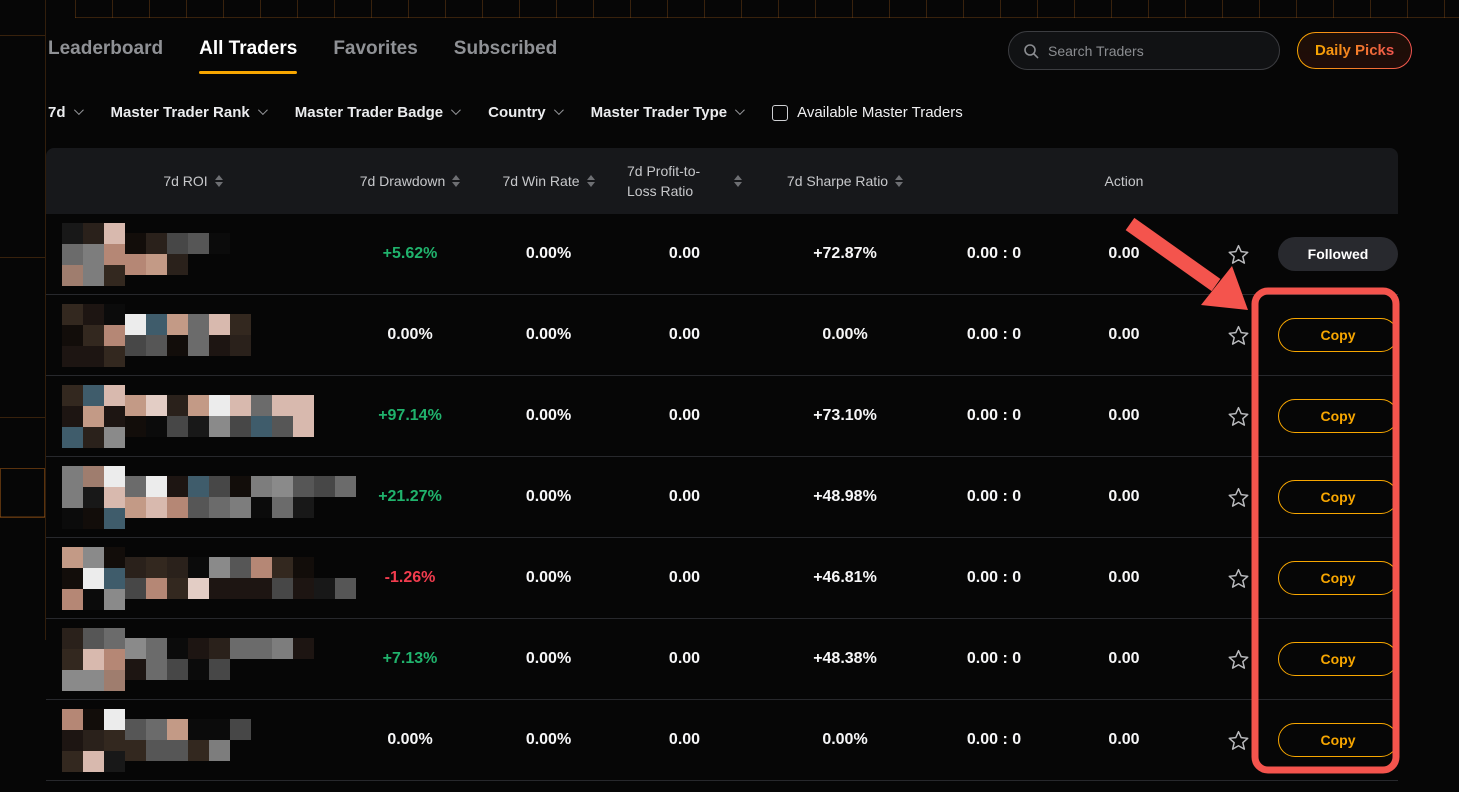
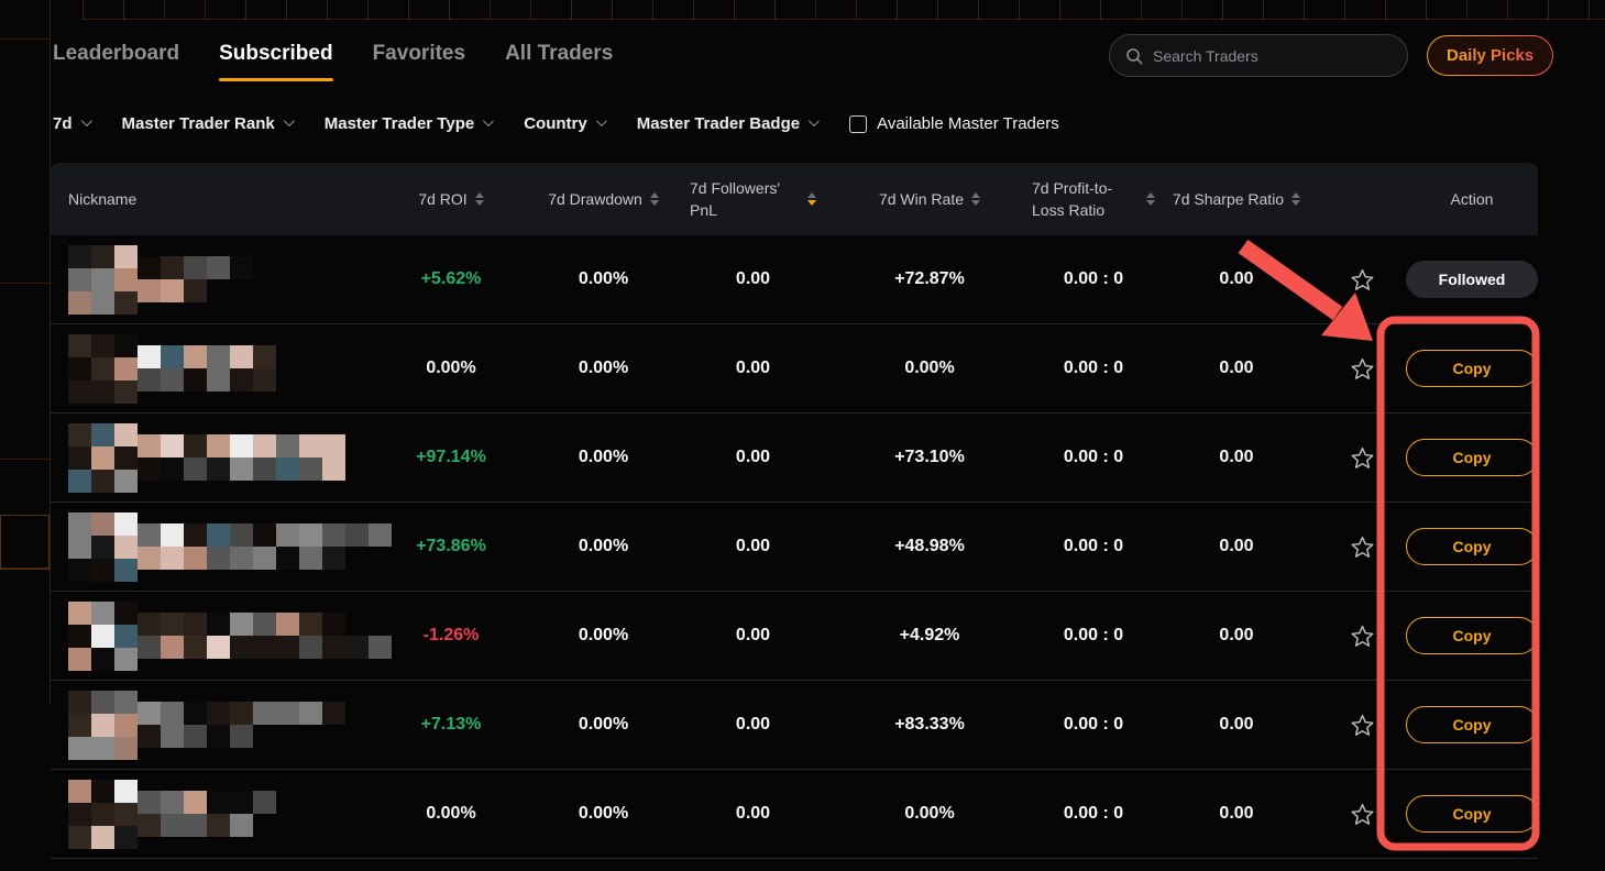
  Leaderboard
- All Traders
+ Subscribed
  Favorites
- Subscribed
+ All Traders
  Search Traders
  Daily Picks
  7d
  Master Trader Rank
- Master Trader Badge
+ Master Trader Type
  Country
- Master Trader Type
+ Master Trader Badge
  Available Master Traders
+ Nickname
  7d ROI
  7d Drawdown
+ 7d Followers' PnL
  7d Win Rate
  7d Profit-to-Loss Ratio
  7d Sharpe Ratio
  Action
  +5.62%
  0.00%
  0.00
  +72.87%
  0.00 : 0
  0.00
  Followed
  0.00%
  0.00%
  0.00
  0.00%
  0.00 : 0
  0.00
  Copy
  +97.14%
  0.00%
  0.00
  +73.10%
  0.00 : 0
  0.00
  Copy
- +21.27%
+ +73.86%
  0.00%
  0.00
  +48.98%
  0.00 : 0
  0.00
  Copy
  -1.26%
  0.00%
  0.00
- +46.81%
+ +4.92%
  0.00 : 0
  0.00
  Copy
  +7.13%
  0.00%
  0.00
- +48.38%
+ +83.33%
  0.00 : 0
  0.00
  Copy
  0.00%
  0.00%
  0.00
  0.00%
  0.00 : 0
  0.00
  Copy
